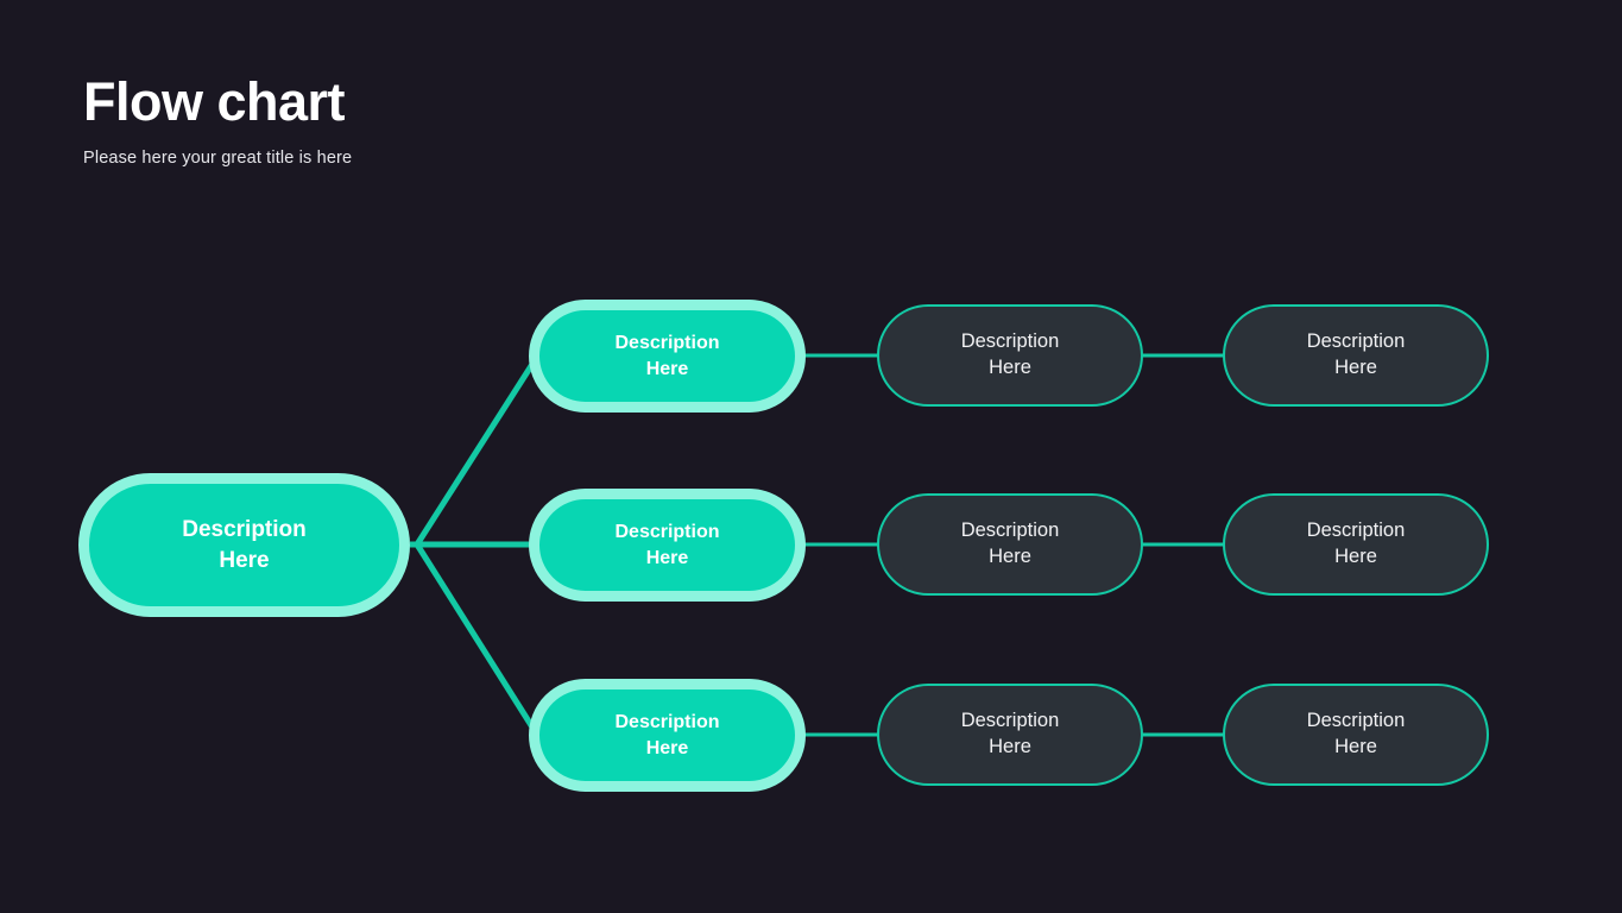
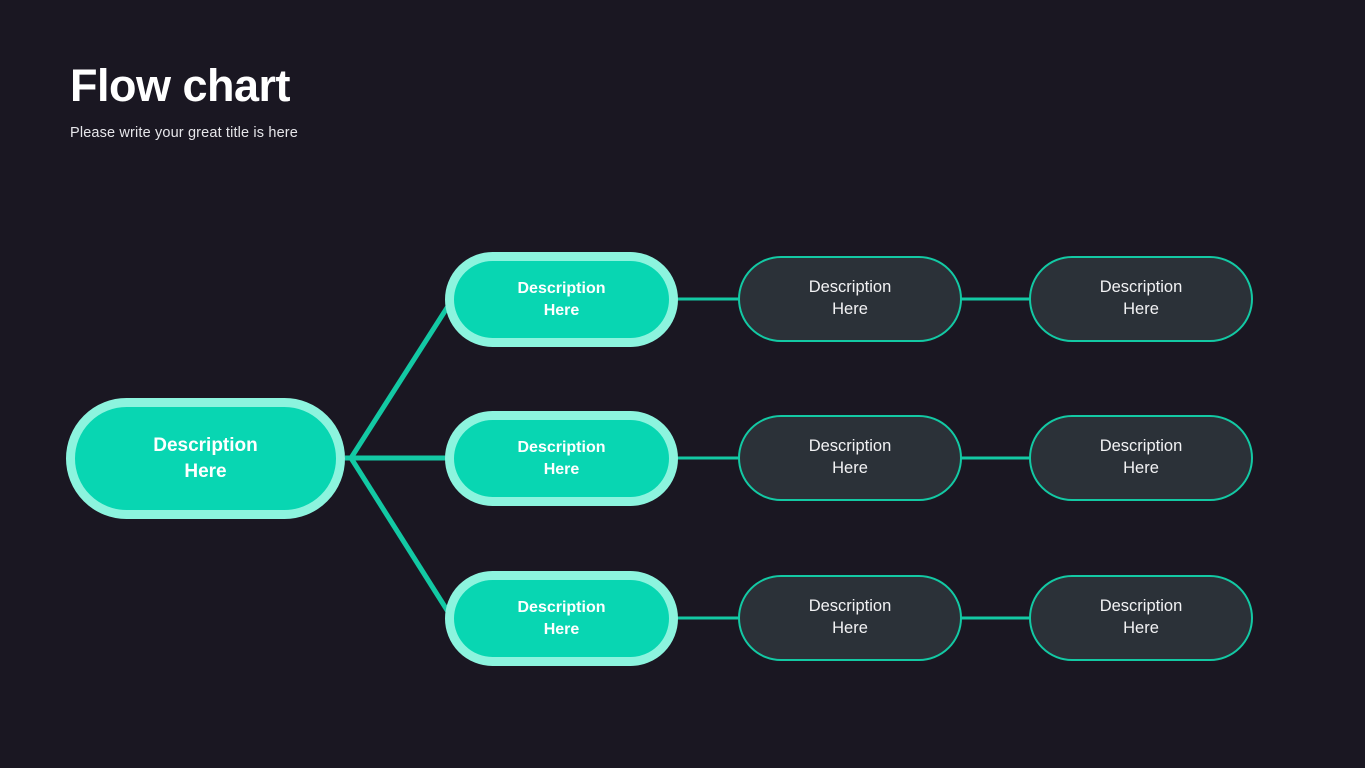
  Flow chart
- Please here your great title is here
+ Please write your great title is here
  Description
  Here
  Description
  Here
  Description
  Here
  Description
  Here
  Description
  Here
  Description
  Here
  Description
  Here
  Description
  Here
  Description
  Here
  Description
  Here
